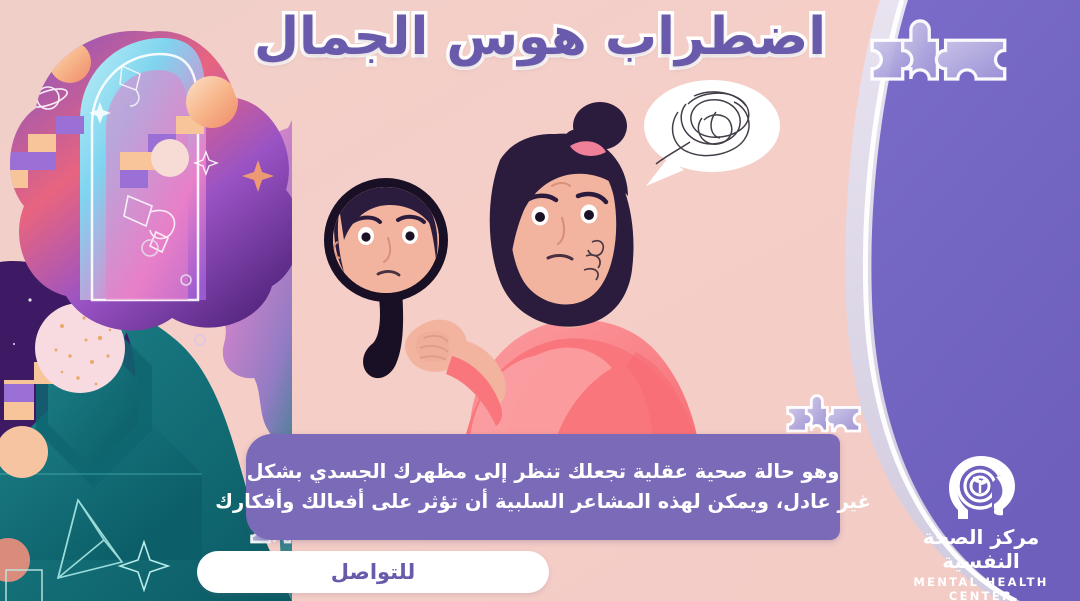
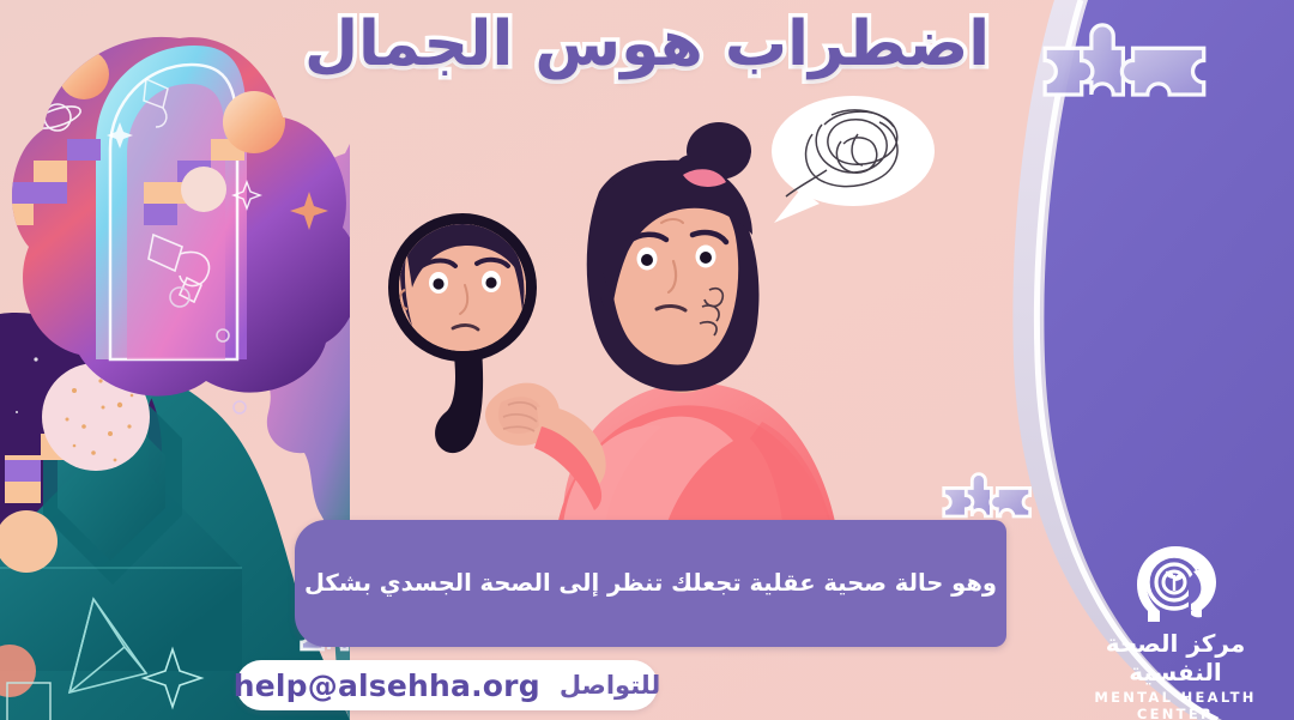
  اضطراب هوس الجمال
- وهو حالة صحية عقلية تجعلك تنظر إلى مظهرك الجسدي بشكل
+ وهو حالة صحية عقلية تجعلك تنظر إلى الصحة الجسدي بشكل
- غير عادل، ويمكن لهذه المشاعر السلبية أن تؤثر على أفعالك وأفكارك
  للتواصل
+ help@alsehha.org
  مركز الصحة النفسية
  MENTAL HEALTH CENTER
